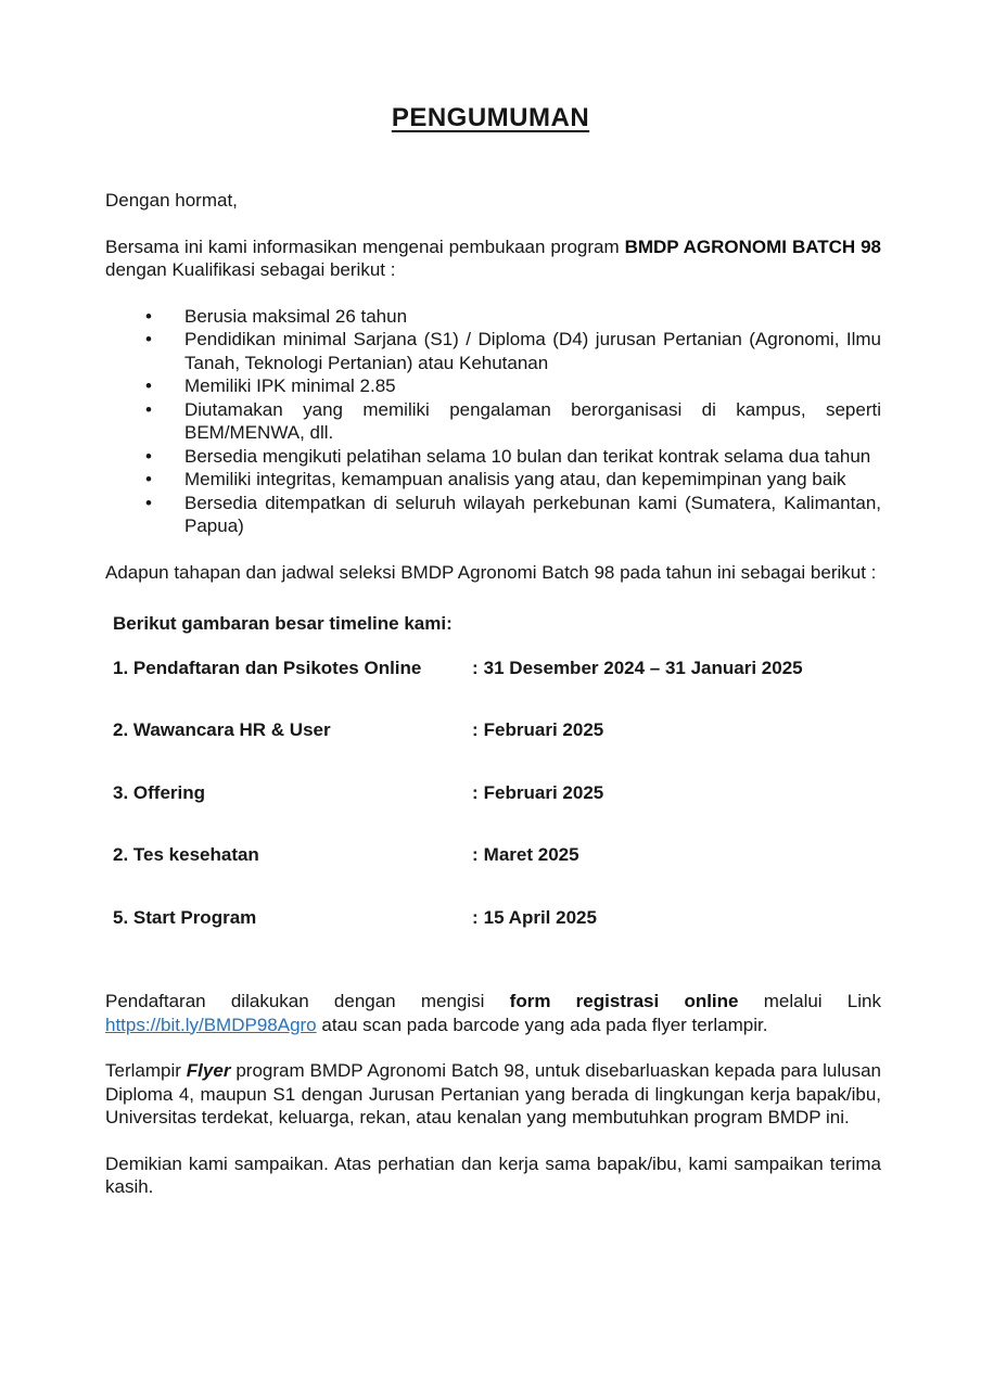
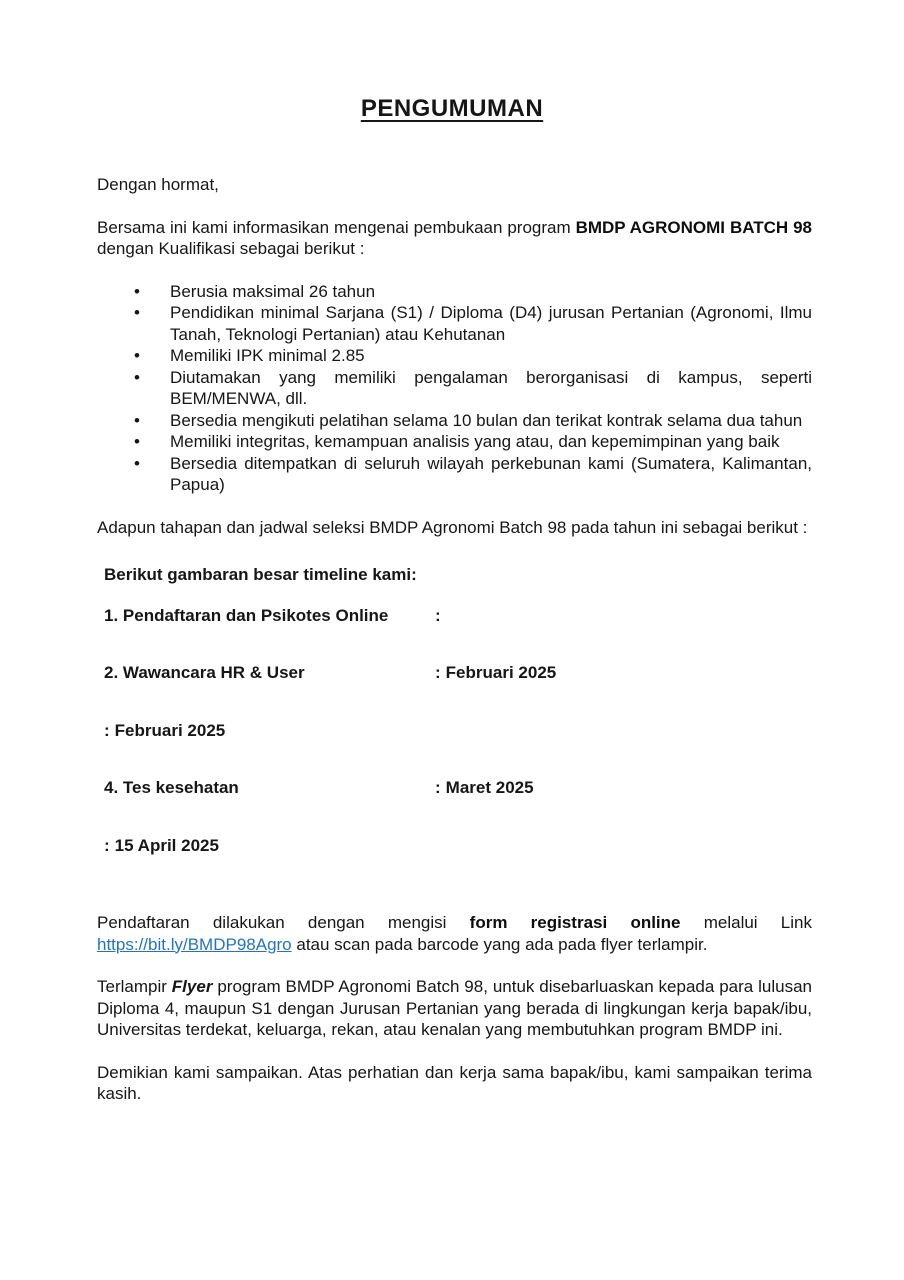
  PENGUMUMAN
  Dengan hormat,
  Bersama ini kami informasikan mengenai pembukaan program BMDP AGRONOMI BATCH 98 dengan Kualifikasi sebagai berikut :
  •
  Berusia maksimal 26 tahun
  •
  Pendidikan minimal Sarjana (S1) / Diploma (D4) jurusan Pertanian (Agronomi, Ilmu Tanah, Teknologi Pertanian) atau Kehutanan
  •
  Memiliki IPK minimal 2.85
  •
  Diutamakan yang memiliki pengalaman berorganisasi di kampus, seperti BEM/MENWA, dll.
  •
  Bersedia mengikuti pelatihan selama 10 bulan dan terikat kontrak selama dua tahun
  •
  Memiliki integritas, kemampuan analisis yang atau, dan kepemimpinan yang baik
  •
  Bersedia ditempatkan di seluruh wilayah perkebunan kami (Sumatera, Kalimantan, Papua)
  Adapun tahapan dan jadwal seleksi BMDP Agronomi Batch 98 pada tahun ini sebagai berikut :
  Berikut gambaran besar timeline kami:
  1. Pendaftaran dan Psikotes Online
  :
- 31 Desember 2024 – 31 Januari 2025
  2. Wawancara HR & User
  :
  Februari 2025
- 3. Offering
  :
  Februari 2025
- 2. Tes kesehatan
+ 4. Tes kesehatan
  :
  Maret 2025
- 5. Start Program
  :
  15 April 2025
  Pendaftaran dilakukan dengan mengisi form registrasi online melalui Link https://bit.ly/BMDP98Agro atau scan pada barcode yang ada pada flyer terlampir.
  Terlampir Flyer program BMDP Agronomi Batch 98, untuk disebarluaskan kepada para lulusan Diploma 4, maupun S1 dengan Jurusan Pertanian yang berada di lingkungan kerja bapak/ibu, Universitas terdekat, keluarga, rekan, atau kenalan yang membutuhkan program BMDP ini.
  Demikian kami sampaikan. Atas perhatian dan kerja sama bapak/ibu, kami sampaikan terima kasih.
